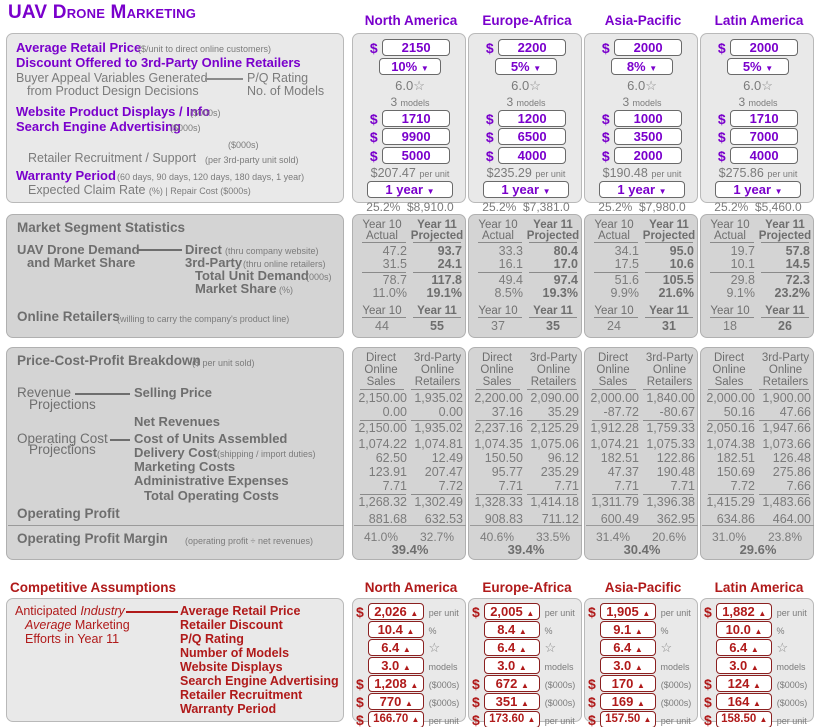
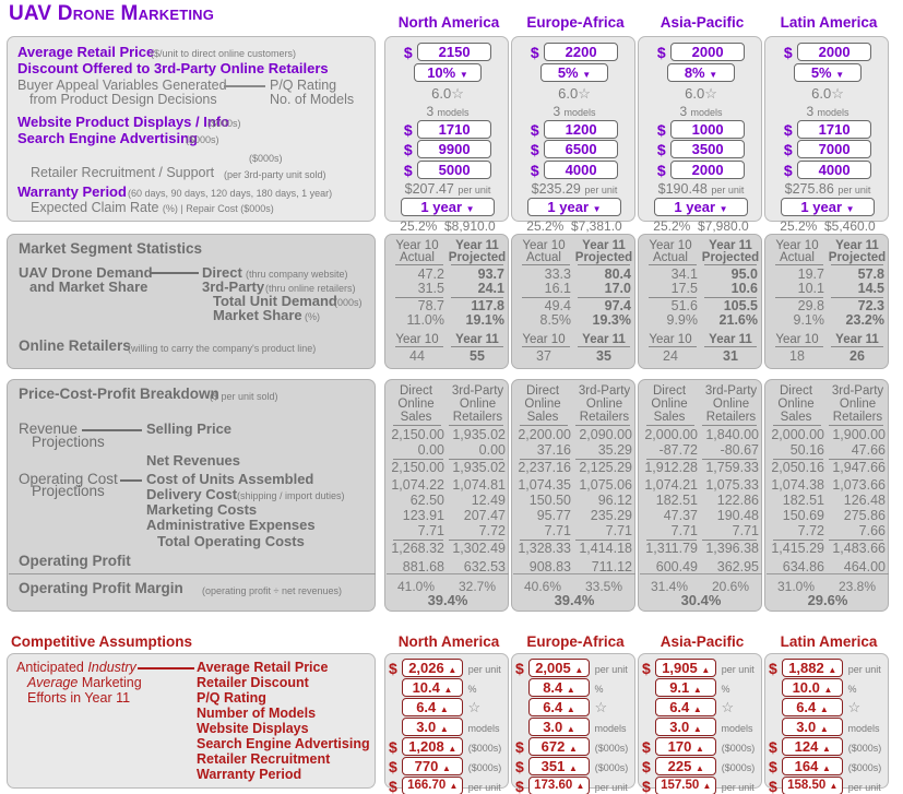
  UAV Drone Marketing
  North America
  Europe-Africa
  Asia-Pacific
  Latin America
  Average Retail Price
  ($/unit to direct online customers)
  Discount Offered to 3rd-Party Online Retailers
  Buyer Appeal Variables Generate
  P/Q Rating
  from Product Design Decisions
  No. of Models
  Website Product Displays / Info
  ($000s)
  Search Engine Advertising
  ($000s)
  ($000s)
  Retailer Recruitment / Support
  (per 3rd-party unit sold)
  Warranty Period
  (60 days, 90 days, 120 days, 180 days, 1 year)
  Expected Claim Rate (%) | Repair Cost ($000s)
  $ 2150
  10% ▼
  6.0☆
  3 models
  $ 1710
  $ 9900
  $ 5000
  $207.47 per unit
  1 year ▼
  25.2% $8,910.0
  $ 2200
  5% ▼
  6.0☆
  3 models
  $ 1200
  $ 6500
  $ 4000
  $235.29 per unit
  1 year ▼
  25.2% $7,381.0
  $ 2000
  8% ▼
  6.0☆
  3 models
  $ 1000
  $ 3500
  $ 2000
  $190.48 per unit
  1 year ▼
  25.2% $7,980.0
  $ 2000
  5% ▼
  6.0☆
  3 models
  $ 1710
  $ 7000
  $ 4000
  $275.86 per unit
  1 year ▼
  25.2% $5,460.0
  Market Segment Statistics
  UAV Drone Demand
  and Market Share
  Direct
  (thru company website)
  3rd-Party
  (thru online retailers)
  Total Unit Demand
  (000s)
  Market Share
  (%)
  Online Retailers
  (willing to carry the company's product line)
  Year 10
  Actual
  Year 11
  Projected
  47.2
  93.7
  31.5
  24.1
  78.7
  117.8
  11.0%
  19.1%
  Year 10
  Year 11
  44
  55
  Year 10
  Actual
  Year 11
  Projected
  33.3
  80.4
  16.1
  17.0
  49.4
  97.4
  8.5%
  19.3%
  Year 10
  Year 11
  37
  35
  Year 10
  Actual
  Year 11
  Projected
  34.1
  95.0
  17.5
  10.6
  51.6
  105.5
  9.9%
  21.6%
  Year 10
  Year 11
  24
  31
  Year 10
  Actual
  Year 11
  Projected
  19.7
  57.8
  10.1
  14.5
  29.8
  72.3
  9.1%
  23.2%
  Year 10
  Year 11
  18
  26
  Price-Cost-Profit Breakdown
  ($ per unit sold)
  Revenue
  Projections
  Selling Price
  Net Revenues
  Operating Cost
  Projections
  Cost of Units Assembled
  Delivery Cost
  (shipping / import duties)
  Marketing Costs
  Administrative Expenses
  Total Operating Costs
  Operating Profit
  Operating Profit Margin
  (operating profit ÷ net revenues)
  Direct
  Online
  Sales
  3rd-Party
  Online
  Retailers
  2,150.00
  1,935.02
  0.00
  0.00
  2,150.00
  1,935.02
  1,074.22
  1,074.81
  62.50
  12.49
  123.91
  207.47
  7.71
  7.72
  1,268.32
  1,302.49
  881.68
  632.53
  41.0%
  32.7%
  39.4%
  Direct
  Online
  Sales
  3rd-Party
  Online
  Retailers
  2,200.00
  2,090.00
  37.16
  35.29
  2,237.16
  2,125.29
  1,074.35
  1,075.06
  150.50
  96.12
  95.77
  235.29
  7.71
  7.71
  1,328.33
  1,414.18
  908.83
  711.12
  40.6%
  33.5%
  39.4%
  Direct
  Online
  Sales
  3rd-Party
  Online
  Retailers
  2,000.00
  1,840.00
  -87.72
  -80.67
  1,912.28
  1,759.33
  1,074.21
  1,075.33
  182.51
  122.86
  47.37
  190.48
  7.71
  7.71
  1,311.79
  1,396.38
  600.49
  362.95
  31.4%
  20.6%
  30.4%
  Direct
  Online
  Sales
  3rd-Party
  Online
  Retailers
  2,000.00
  1,900.00
  50.16
  47.66
  2,050.16
  1,947.66
  1,074.38
  1,073.66
  182.51
  126.48
  150.69
  275.86
  7.72
  7.66
  1,415.29
  1,483.66
  634.86
  464.00
  31.0%
  23.8%
  29.6%
  Competitive Assumptions
  North America
  Europe-Africa
  Asia-Pacific
  Latin America
  Anticipated Industry
  Average Marketing
  Efforts in Year 11
  Average Retail Price
  Retailer Discount
  P/Q Rating
  Number of Models
  Website Displays
  Search Engine Advertising
  Retailer Recruitment
  Warranty Period
  $ 2,026 ▲ per unit
  10.4 ▲ %
  6.4 ▲ ☆
  3.0 ▲ models
  $ 1,208 ▲ ($000s)
  $ 770 ▲ ($000s)
  $ 166.70 ▲ per unit
  $ 2,005 ▲ per unit
  8.4 ▲ %
  6.4 ▲ ☆
  3.0 ▲ models
  $ 672 ▲ ($000s)
  $ 351 ▲ ($000s)
  $ 173.60 ▲ per unit
  $ 1,905 ▲ per unit
  9.1 ▲ %
  6.4 ▲ ☆
  3.0 ▲ models
  $ 170 ▲ ($000s)
- $ 169 ▲ ($000s)
+ $ 225 ▲ ($000s)
  $ 157.50 ▲ per unit
  $ 1,882 ▲ per unit
  10.0 ▲ %
  6.4 ▲ ☆
  3.0 ▲ models
  $ 124 ▲ ($000s)
  $ 164 ▲ ($000s)
  $ 158.50 ▲ per unit
